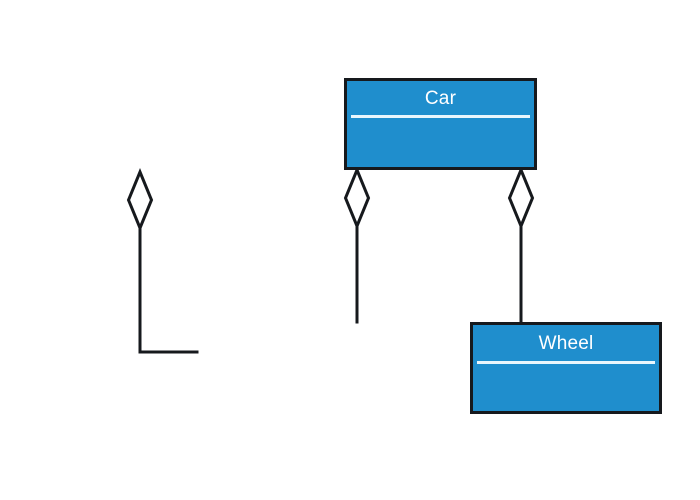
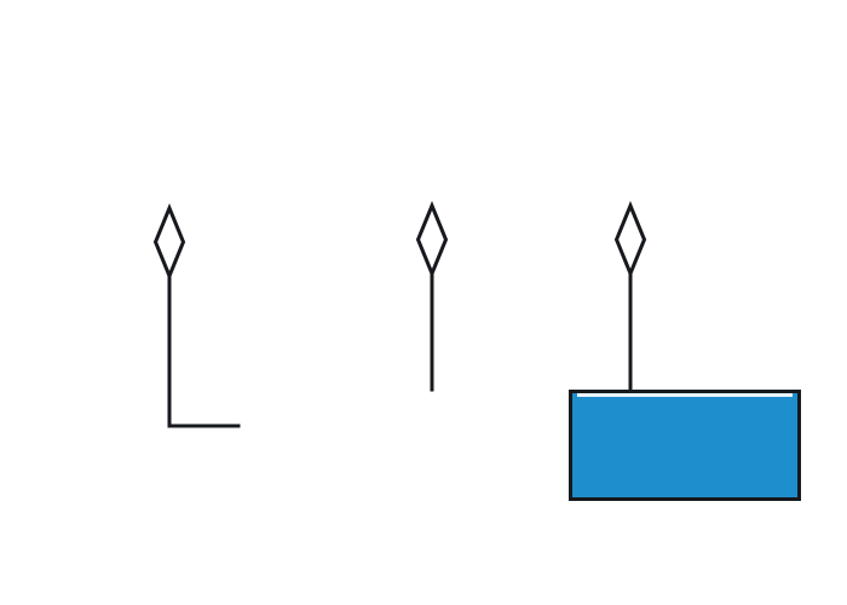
- Car
- Wheel
